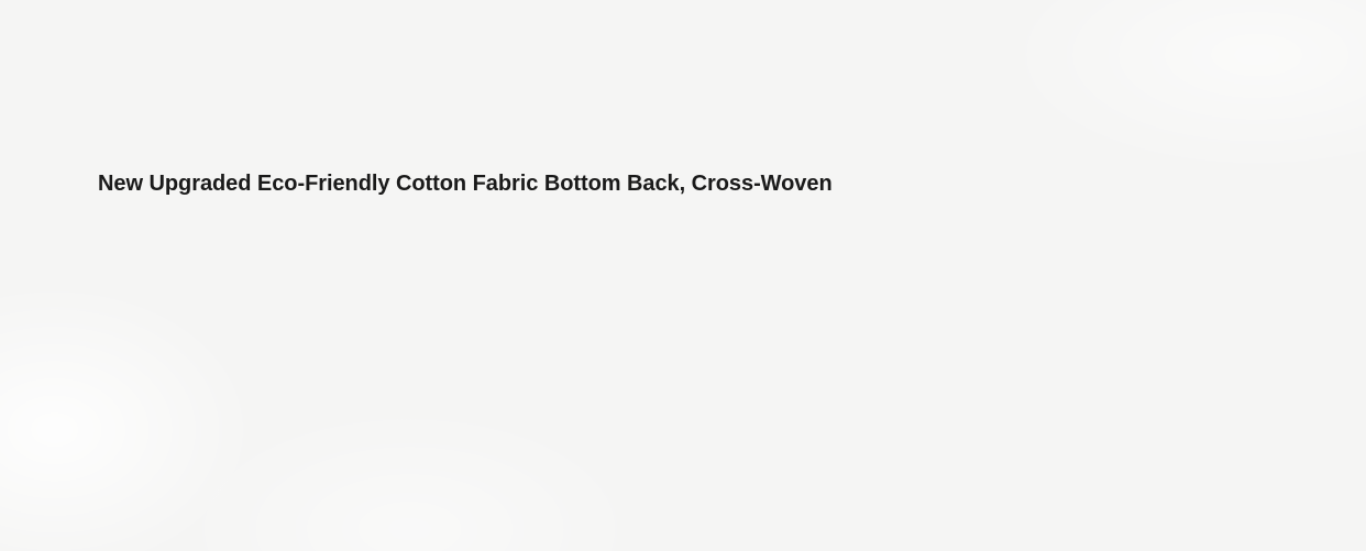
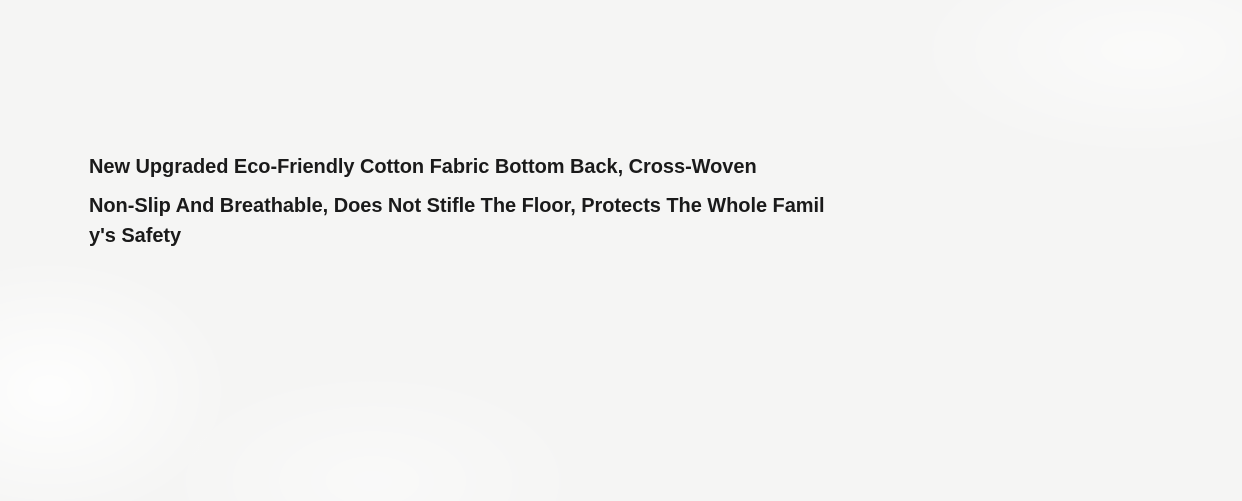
  New Upgraded Eco-Friendly Cotton Fabric Bottom Back, Cross-Woven
+ Non-Slip And Breathable, Does Not Stifle The Floor, Protects The Whole Family's Safety
